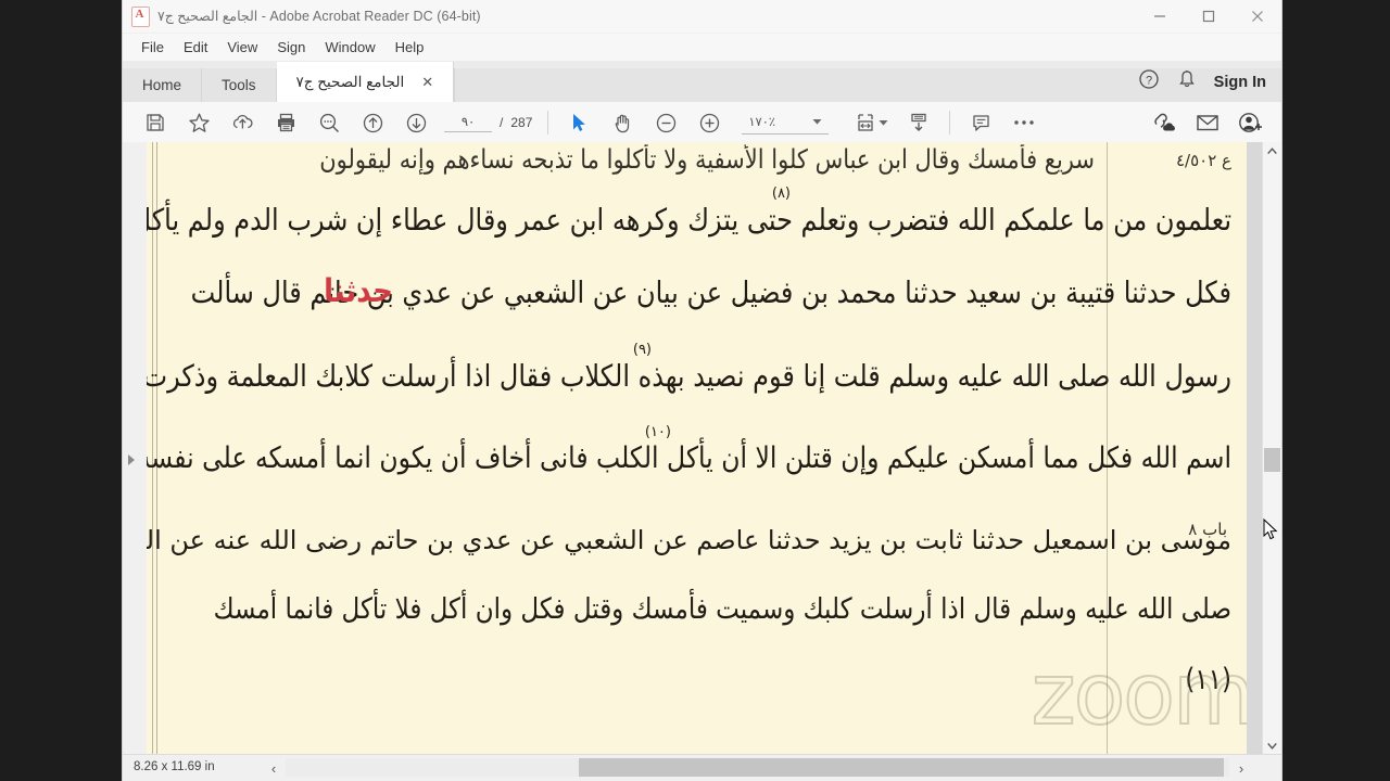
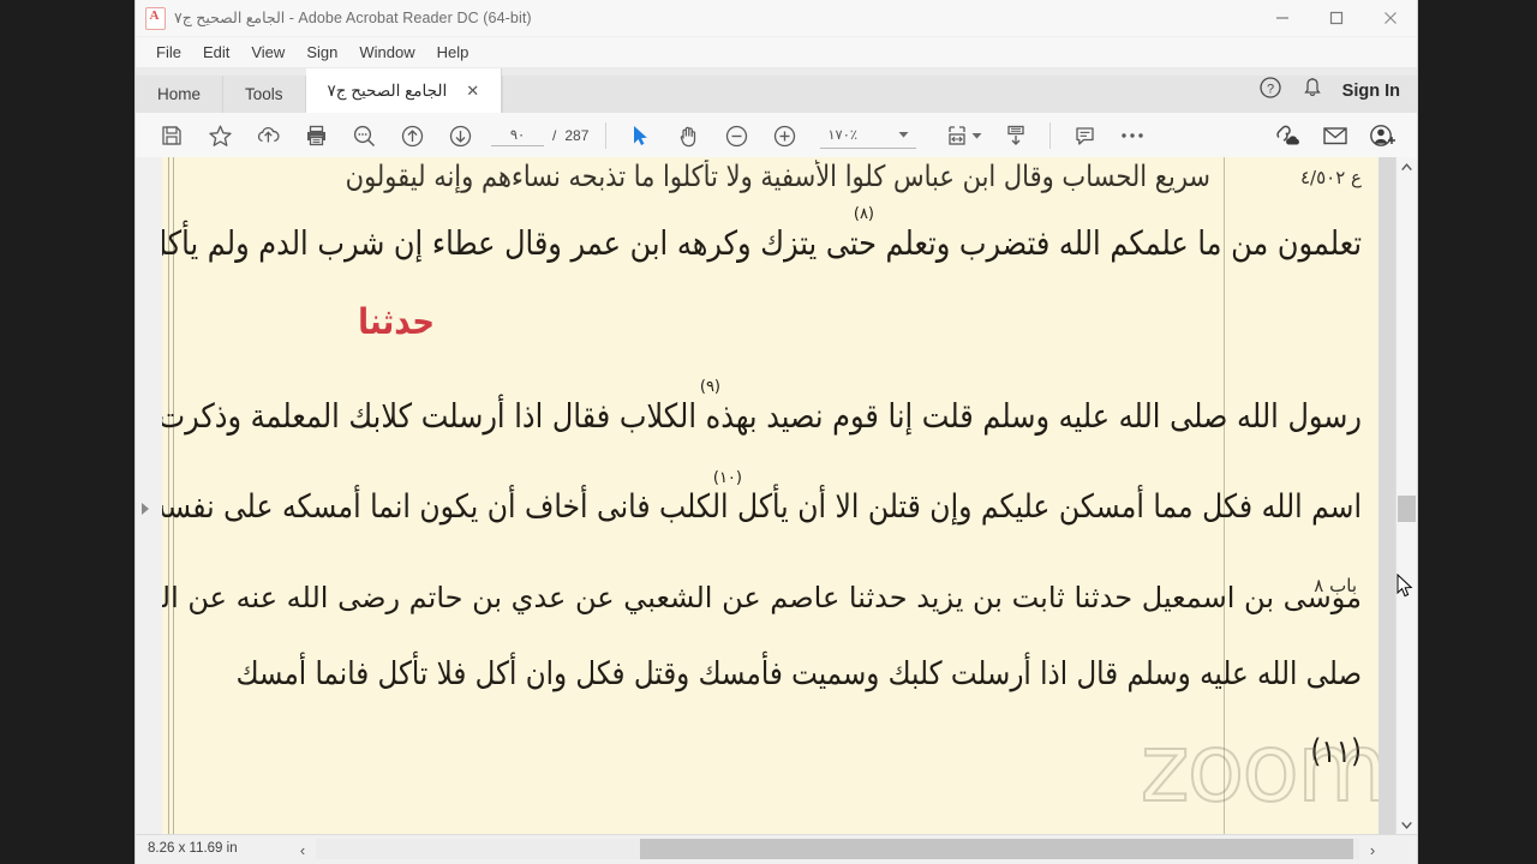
  الجامع الصحيح ج٧ - Adobe Acrobat Reader DC (64-bit)
  File
  Edit
  View
  Sign
  Window
  Help
  Home
  Tools
  الجامع الصحيح ج٧
  ✕
  ?
  Sign In
  ٩٠
  /
  287
  ١٧٠٪
  ع ٤/٥٠٢
  باب ٨
- سريع فأمسك وقال ابن عباس كلوا الأسفية ولا تأكلوا ما تذبحه نساءهم وإنه ليقولون
+ سريع الحساب وقال ابن عباس كلوا الأسفية ولا تأكلوا ما تذبحه نساءهم وإنه ليقولون
  (٨)
  تعلمون من ما علمكم الله فتضرب وتعلم حتى يتزك وكرهه ابن عمر وقال عطاء إن شرب الدم ولم يأك
- فكل حدثنا قتيبة بن سعيد حدثنا محمد بن فضيل عن بيان عن الشعبي عن عدي بن حاتم قال سألت
  حدثنا
  (٩)
  رسول الله صلى الله عليه وسلم قلت إنا قوم نصيد بهذه الكلاب فقال اذا أرسلت كلابك المعلمة وذكرت
  (١٠)
  اسم الله فكل مما أمسكن عليكم وإن قتلن الا أن يأكل الكلب فانى أخاف أن يكون انما أمسكه على نفس
  موسى بن اسمعيل حدثنا ثابت بن يزيد حدثنا عاصم عن الشعبي عن عدي بن حاتم رضى الله عنه عن ال
  صلى الله عليه وسلم قال اذا أرسلت كلبك وسميت فأمسك وقتل فكل وان أكل فلا تأكل فانما أمسك
  (١١)
  zoom
  8.26 x 11.69 in
  ‹
  ›
